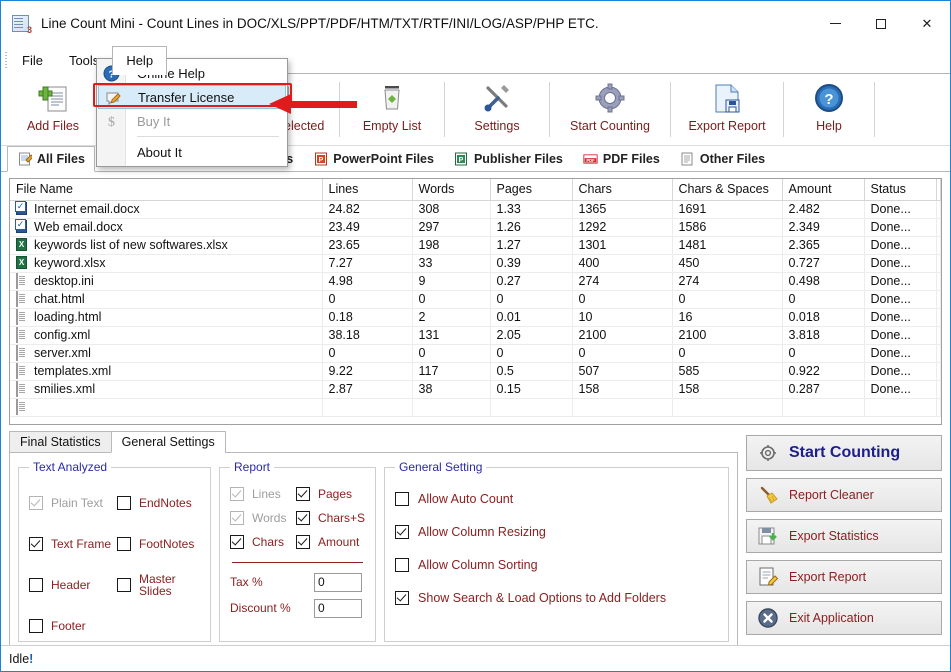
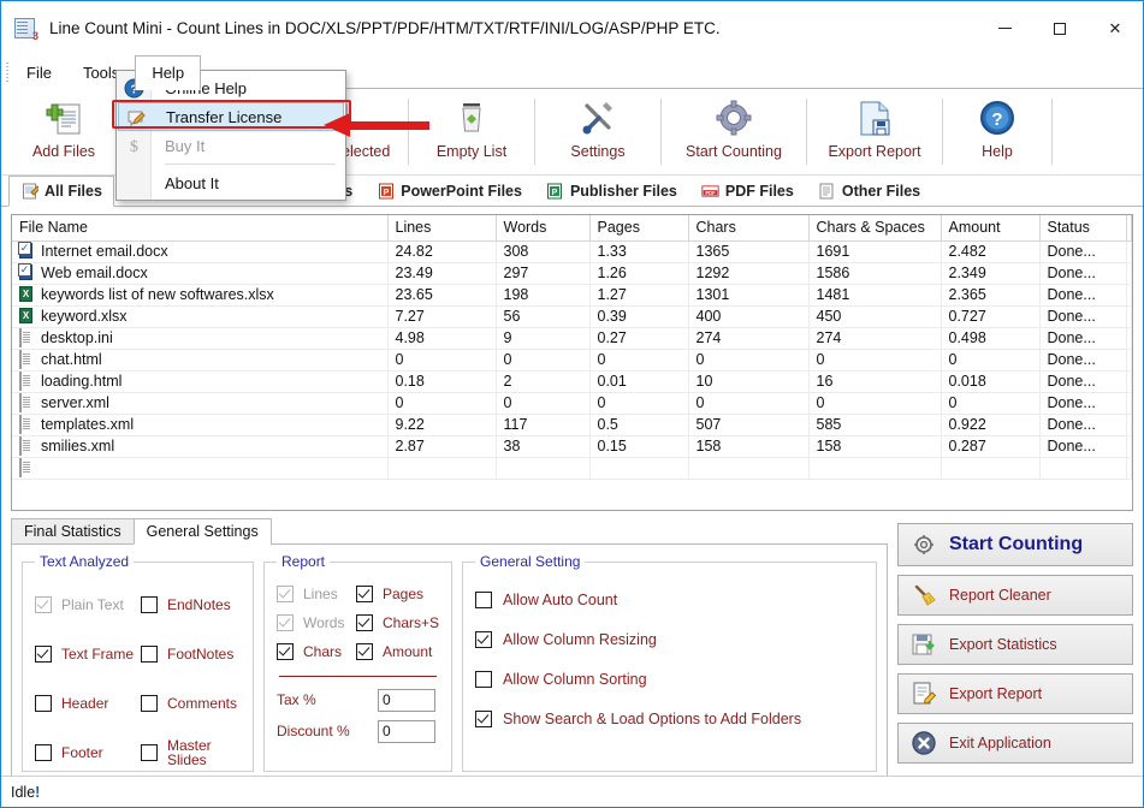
  3
  Line Count Mini - Count Lines in DOC/XLS/PPT/PDF/HTM/TXT/RTF/INI/LOG/ASP/PHP ETC.
  ✕
  File
  Tool
  Help
  Add Files
  Empty List
  Settings
  Start Counting
  Export Report
  ?
  Help
  All Files
  PowerPoint Files
  Publisher Files
  PDF Files
  Other Files
  File Name	Lines	Words	Pages	Chars	Chars & Spaces	Amount	Status
  ✓ Internet email.docx	24.82	308	1.33	1365	1691	2.482	Done...
  ✓ Web email.docx	23.49	297	1.26	1292	1586	2.349	Done...
  X keywords list of new softwares.xlsx	23.65	198	1.27	1301	1481	2.365	Done...
- X keyword.xlsx	7.27	33	0.39	400	450	0.727	Done...
+ X keyword.xlsx	7.27	56	0.39	400	450	0.727	Done...
  desktop.ini	4.98	9	0.27	274	274	0.498	Done...
  chat.html	0	0	0	0	0	0	Done...
  loading.html	0.18	2	0.01	10	16	0.018	Done...
- config.xml	38.18	131	2.05	2100	2100	3.818	Done...
  server.xml	0	0	0	0	0	0	Done...
  templates.xml	9.22	117	0.5	507	585	0.922	Done...
  smilies.xml	2.87	38	0.15	158	158	0.287	Done...
  Final Statistics
  General Settings
  Text Analyzed
  Plain Text
  Text Frame
  Header
  Footer
  EndNotes
  FootNotes
+ Comments
  Master Slides
  Report
  Lines
  Words
  Chars
  Pages
  Chars+S
  Amount
  Tax %
  0
  Discount %
  0
  General Setting
  Allow Auto Count
  Allow Column Resizing
  Allow Column Sorting
  Show Search & Load Options to Add Folders
  Start Counting
  Report Cleaner
  Export Statistics
  Export Report
  Exit Application
  Idle
  !
  Transfer License
  $
  Buy It
  About It
